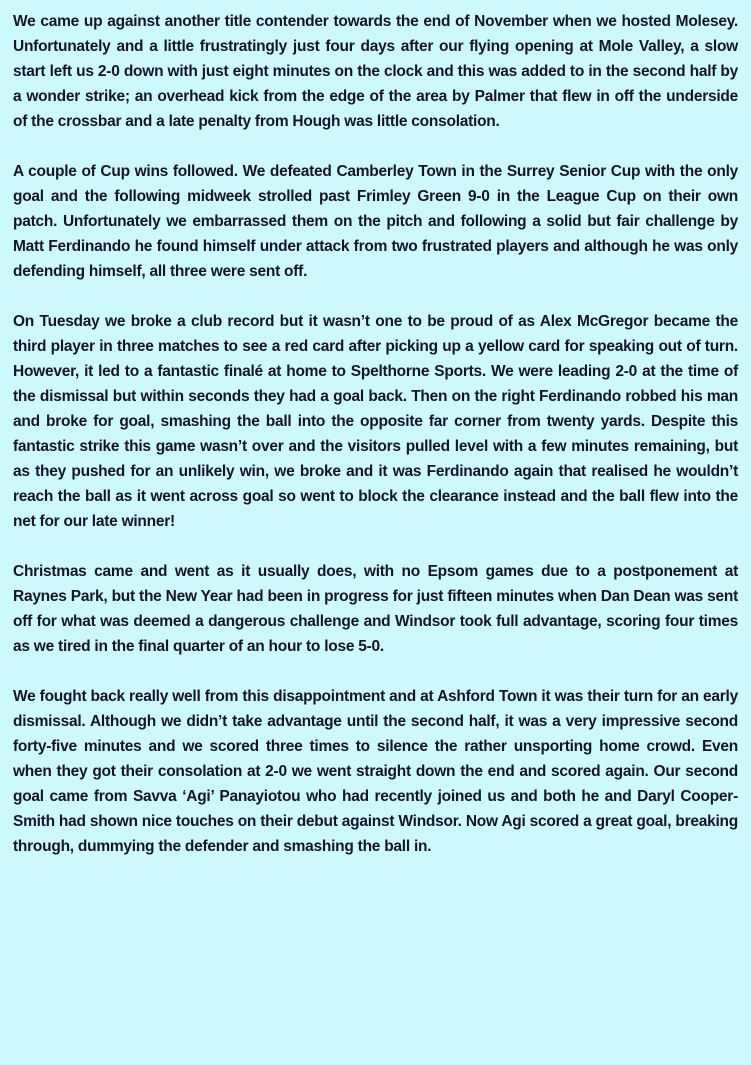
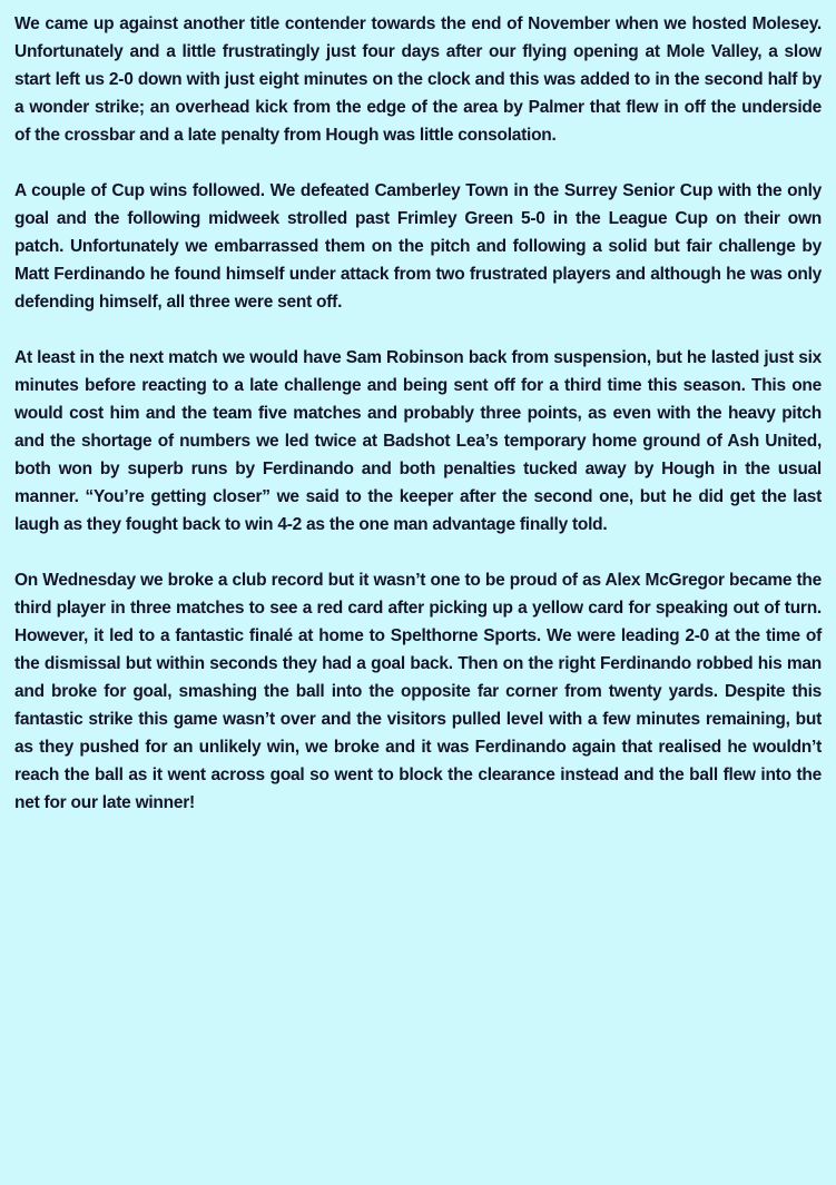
  We came up against another title contender towards the end of November when we hosted Molesey. Unfortunately and a little frustratingly just four days after our flying opening at Mole Valley, a slow start left us 2-0 down with just eight minutes on the clock and this was added to in the second half by a wonder strike; an overhead kick from the edge of the area by Palmer that flew in off the underside of the crossbar and a late penalty from Hough was little consolation.
- A couple of Cup wins followed. We defeated Camberley Town in the Surrey Senior Cup with the only goal and the following midweek strolled past Frimley Green 9-0 in the League Cup on their own patch. Unfortunately we embarrassed them on the pitch and following a solid but fair challenge by Matt Ferdinando he found himself under attack from two frustrated players and although he was only defending himself, all three were sent off.
+ A couple of Cup wins followed. We defeated Camberley Town in the Surrey Senior Cup with the only goal and the following midweek strolled past Frimley Green 5-0 in the League Cup on their own patch. Unfortunately we embarrassed them on the pitch and following a solid but fair challenge by Matt Ferdinando he found himself under attack from two frustrated players and although he was only defending himself, all three were sent off.
+ At least in the next match we would have Sam Robinson back from suspension, but he lasted just six minutes before reacting to a late challenge and being sent off for a third time this season. This one would cost him and the team five matches and probably three points, as even with the heavy pitch and the shortage of numbers we led twice at Badshot Lea’s temporary home ground of Ash United, both won by superb runs by Ferdinando and both penalties tucked away by Hough in the usual manner. “You’re getting closer” we said to the keeper after the second one, but he did get the last laugh as they fought back to win 4-2 as the one man advantage finally told.
- On Tuesday we broke a club record but it wasn’t one to be proud of as Alex McGregor became the third player in three matches to see a red card after picking up a yellow card for speaking out of turn. However, it led to a fantastic finalé at home to Spelthorne Sports. We were leading 2-0 at the time of the dismissal but within seconds they had a goal back. Then on the right Ferdinando robbed his man and broke for goal, smashing the ball into the opposite far corner from twenty yards. Despite this fantastic strike this game wasn’t over and the visitors pulled level with a few minutes remaining, but as they pushed for an unlikely win, we broke and it was Ferdinando again that realised he wouldn’t reach the ball as it went across goal so went to block the clearance instead and the ball flew into the net for our late winner!
+ On Wednesday we broke a club record but it wasn’t one to be proud of as Alex McGregor became the third player in three matches to see a red card after picking up a yellow card for speaking out of turn. However, it led to a fantastic finalé at home to Spelthorne Sports. We were leading 2-0 at the time of the dismissal but within seconds they had a goal back. Then on the right Ferdinando robbed his man and broke for goal, smashing the ball into the opposite far corner from twenty yards. Despite this fantastic strike this game wasn’t over and the visitors pulled level with a few minutes remaining, but as they pushed for an unlikely win, we broke and it was Ferdinando again that realised he wouldn’t reach the ball as it went across goal so went to block the clearance instead and the ball flew into the net for our late winner!
- Christmas came and went as it usually does, with no Epsom games due to a postponement at Raynes Park, but the New Year had been in progress for just fifteen minutes when Dan Dean was sent off for what was deemed a dangerous challenge and Windsor took full advantage, scoring four times as we tired in the final quarter of an hour to lose 5-0.
- We fought back really well from this disappointment and at Ashford Town it was their turn for an early dismissal. Although we didn’t take advantage until the second half, it was a very impressive second forty-five minutes and we scored three times to silence the rather unsporting home crowd. Even when they got their consolation at 2-0 we went straight down the end and scored again. Our second goal came from Savva ‘Agi’ Panayiotou who had recently joined us and both he and Daryl Cooper-Smith had shown nice touches on their debut against Windsor. Now Agi scored a great goal, breaking through, dummying the defender and smashing the ball in.
